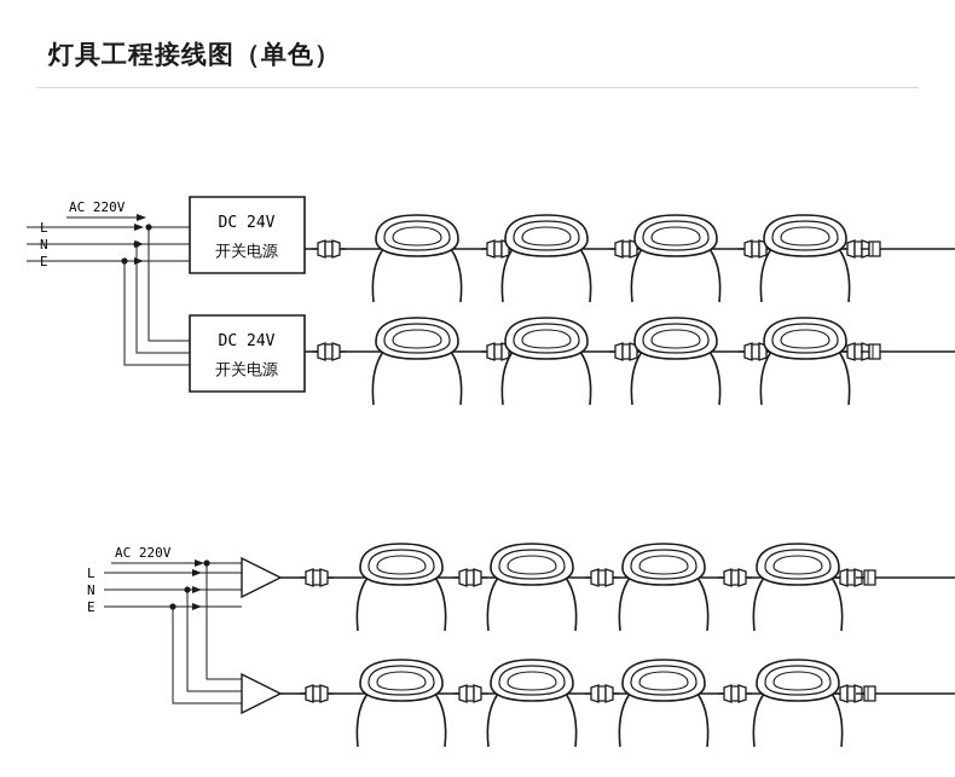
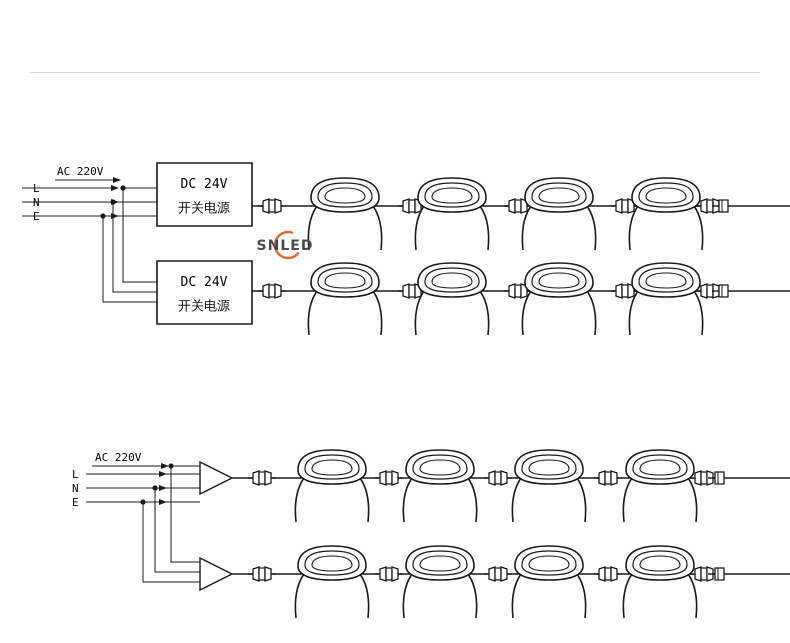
- 灯具工程接线图（单色）
  AC 220V
  DC 24V
  开关电源
  DC 24V
  开关电源
+ SNLED
  AC 220V
  L
  N
  E
